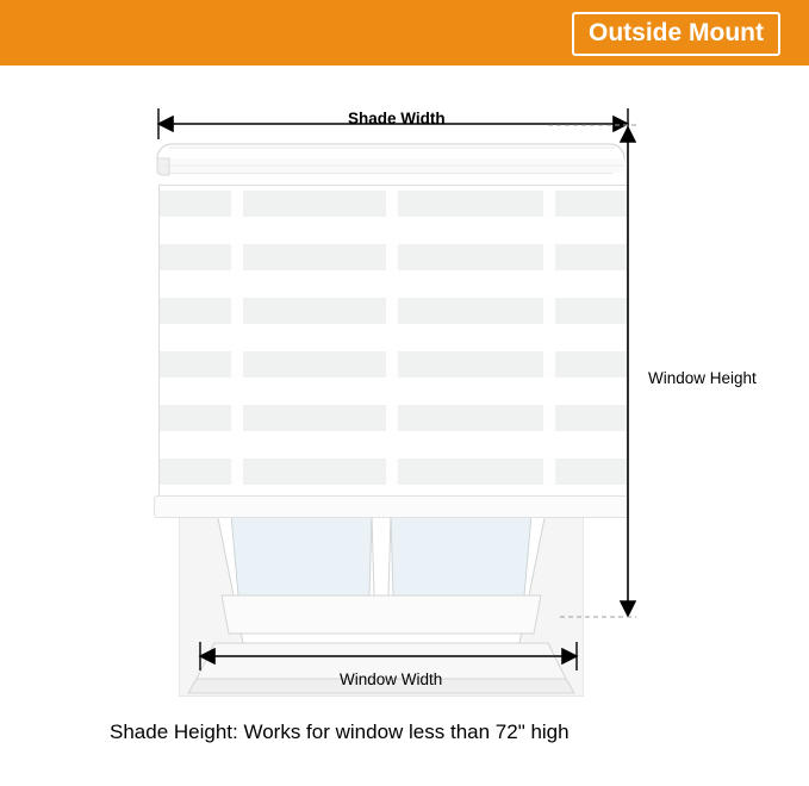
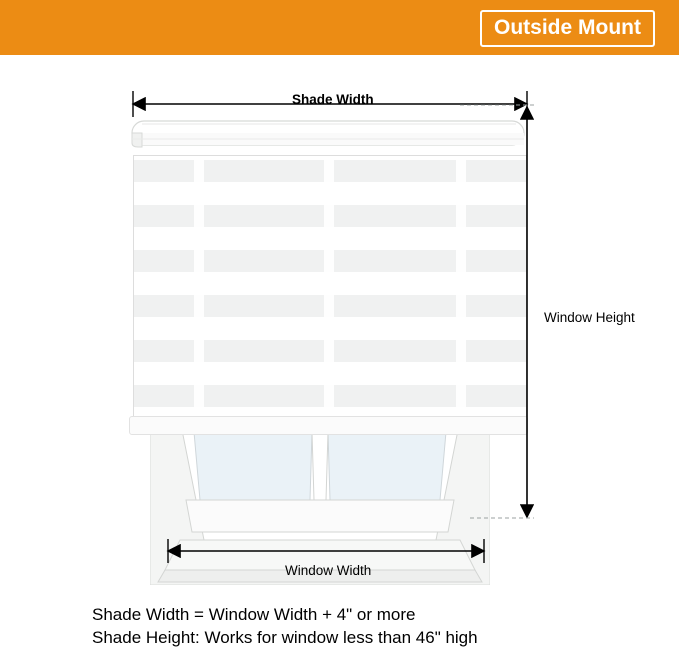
  Outside Mount
  Shade Width
  Window Height
  Window Width
+ Shade Width = Window Width + 4" or more
- Shade Height: Works for window less than 72" high
+ Shade Height: Works for window less than 46" high
